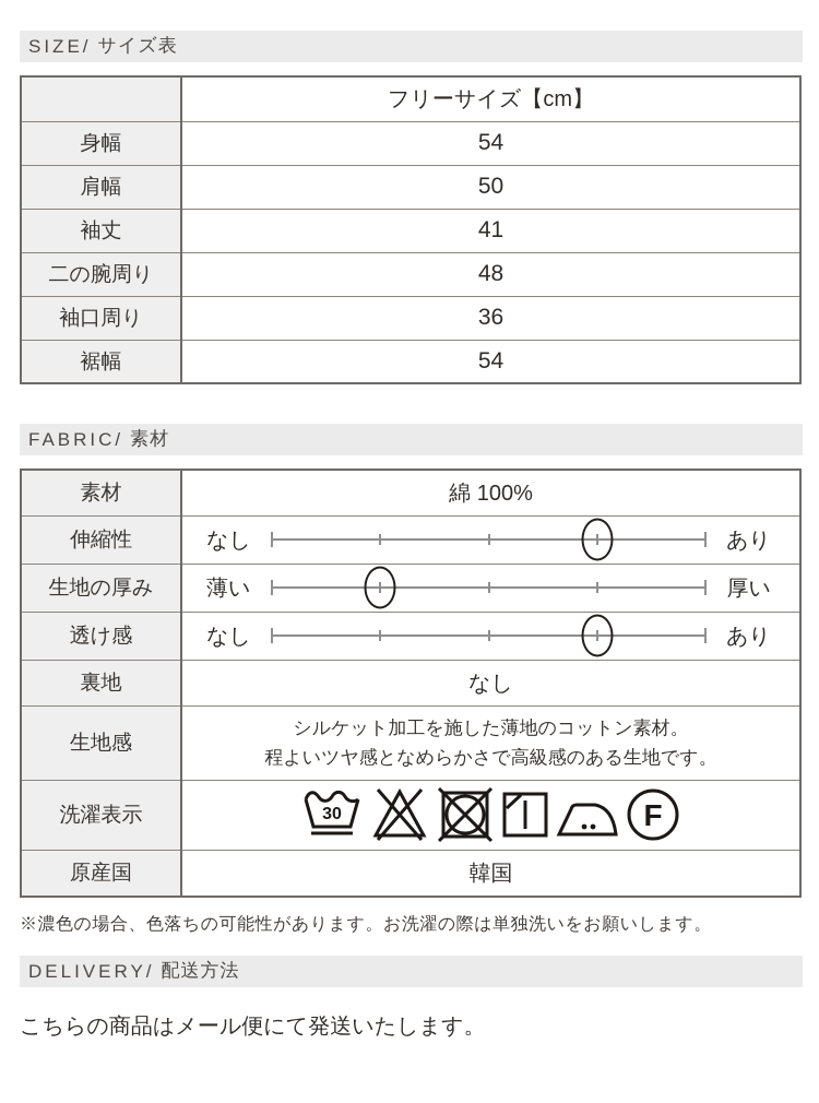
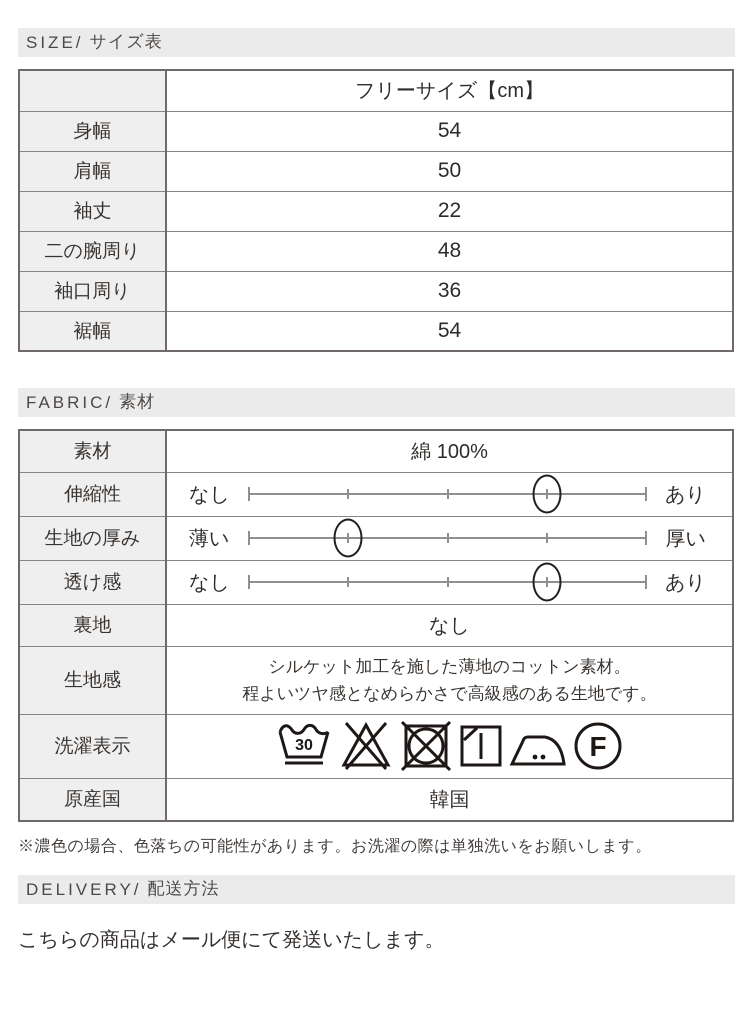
  SIZE/
  サイズ表
  	フリーサイズ【cm】
  身幅	54
  肩幅	50
- 袖丈	41
+ 袖丈	22
  二の腕周り	48
  袖口周り	36
  裾幅	54
  FABRIC/
  素材
  素材	綿 100%
  伸縮性	なし あり
  生地の厚み	薄い 厚い
  透け感	なし あり
  裏地	なし
  生地感	シルケット加工を施した薄地のコットン素材。 程よいツヤ感となめらかさで高級感のある生地です。
  洗濯表示	30 F
  原産国	韓国
  ※濃色の場合、色落ちの可能性があります。お洗濯の際は単独洗いをお願いします。
  DELIVERY/
  配送方法
  こちらの商品はメール便にて発送いたします。
